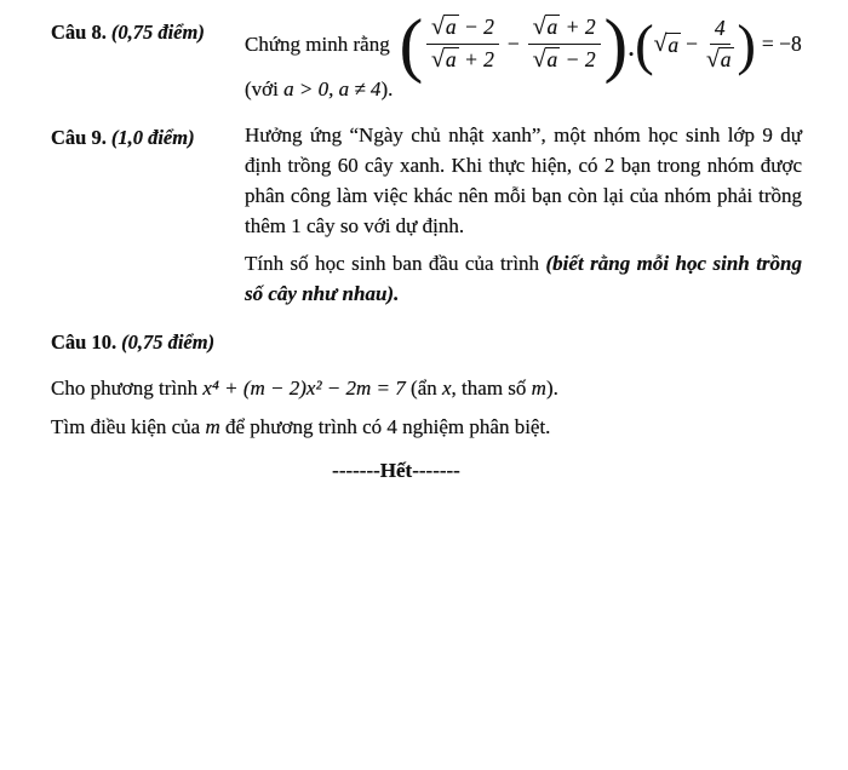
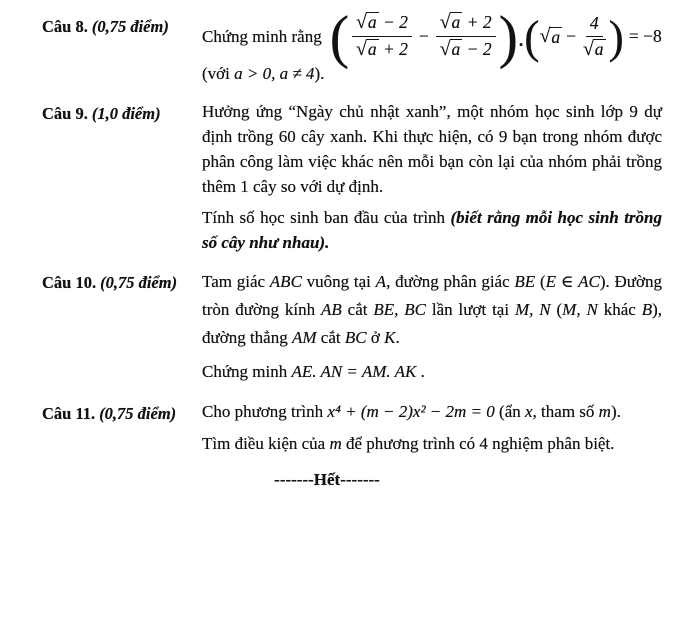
  Câu 8. (0,75 điểm)
  Chứng minh rằng
  (
  √a − 2
  √a + 2
  −
  √a + 2
  √a − 2
  )
  .
  (
  √
  a
  −
  4
  √a
  )
  = −8
  (với a > 0, a ≠ 4).
  Câu 9. (1,0 điểm)
- Hưởng ứng “Ngày chủ nhật xanh”, một nhóm học sinh lớp 9 dự định trồng 60 cây xanh. Khi thực hiện, có 2 bạn trong nhóm được phân công làm việc khác nên mỗi bạn còn lại của nhóm phải trồng thêm 1 cây so với dự định.
+ Hưởng ứng “Ngày chủ nhật xanh”, một nhóm học sinh lớp 9 dự định trồng 60 cây xanh. Khi thực hiện, có 9 bạn trong nhóm được phân công làm việc khác nên mỗi bạn còn lại của nhóm phải trồng thêm 1 cây so với dự định.
  Tính số học sinh ban đầu của trình (biết rằng mỗi học sinh trồng số cây như nhau).
  Câu 10. (0,75 điểm)
+ Tam giác ABC vuông tại A, đường phân giác BE (E ∈ AC). Đường tròn đường kính AB cắt BE, BC lần lượt tại M, N (M, N khác B), đường thẳng AM cắt BC ở K.
+ Chứng minh AE. AN = AM. AK .
+ Câu 11. (0,75 điểm)
- Cho phương trình x⁴ + (m − 2)x² − 2m = 7 (ẩn x, tham số m).
+ Cho phương trình x⁴ + (m − 2)x² − 2m = 0 (ẩn x, tham số m).
  Tìm điều kiện của m để phương trình có 4 nghiệm phân biệt.
  -------Hết-------
